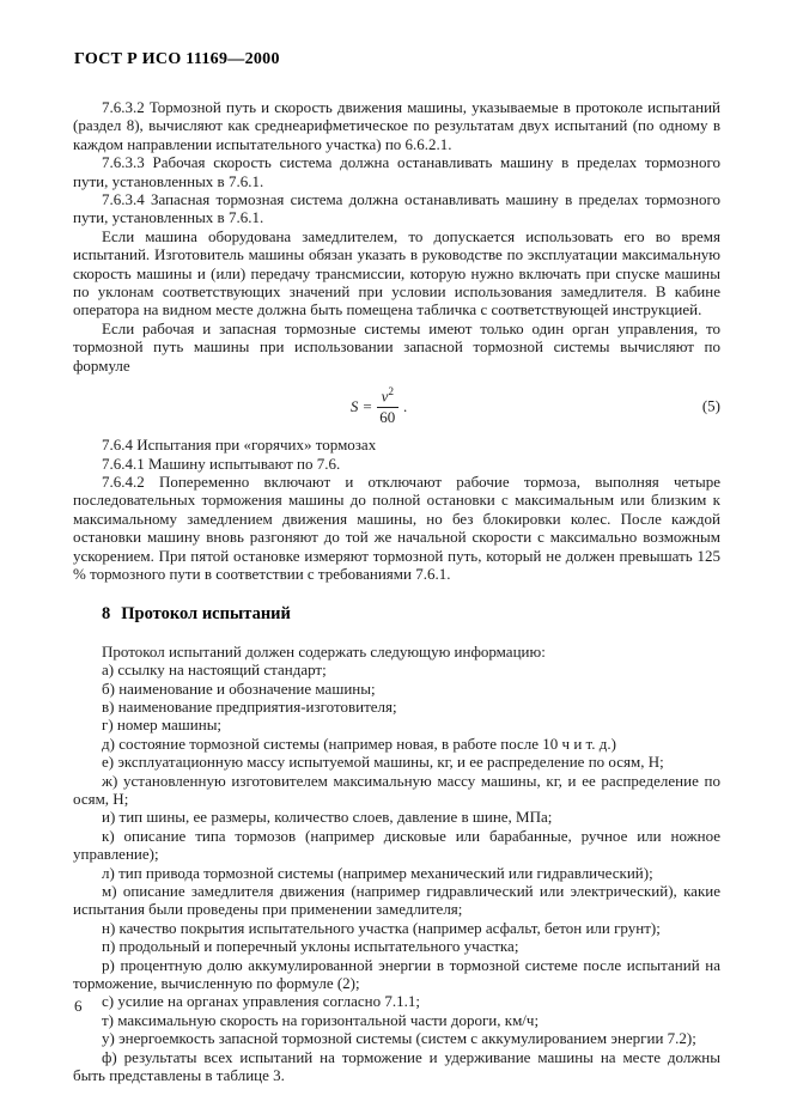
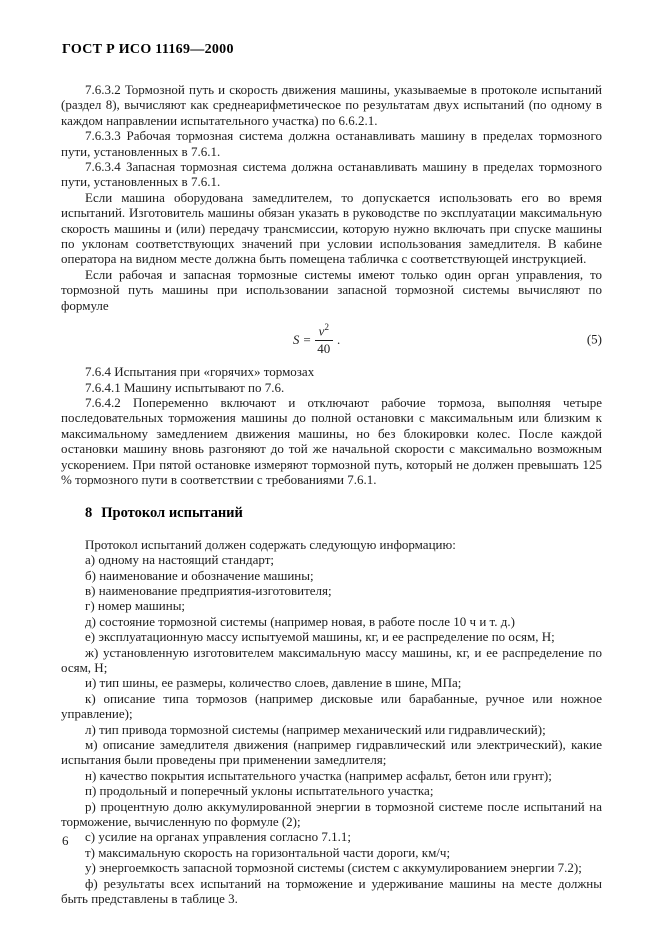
  ГОСТ Р ИСО 11169—2000
  7.6.3.2 Тормозной путь и скорость движения машины, указываемые в протоколе испытаний (раздел 8), вычисляют как среднеарифметическое по результатам двух испытаний (по одному в каждом направлении испытательного участка) по 6.6.2.1.
- 7.6.3.3 Рабочая скорость система должна останавливать машину в пределах тормозного пути, установленных в 7.6.1.
+ 7.6.3.3 Рабочая тормозная система должна останавливать машину в пределах тормозного пути, установленных в 7.6.1.
  7.6.3.4 Запасная тормозная система должна останавливать машину в пределах тормозного пути, установленных в 7.6.1.
  Если машина оборудована замедлителем, то допускается использовать его во время испытаний. Изготовитель машины обязан указать в руководстве по эксплуатации максимальную скорость машины и (или) передачу трансмиссии, которую нужно включать при спуске машины по уклонам соответствующих значений при условии использования замедлителя. В кабине оператора на видном месте должна быть помещена табличка с соответствующей инструкцией.
  Если рабочая и запасная тормозные системы имеют только один орган управления, то тормозной путь машины при использовании запасной тормозной системы вычисляют по формуле
  S
  =
  v2
- 60
+ 40
  .
  (5)
  7.6.4 Испытания при «горячих» тормозах
  7.6.4.1 Машину испытывают по 7.6.
  7.6.4.2 Попеременно включают и отключают рабочие тормоза, выполняя четыре последовательных торможения машины до полной остановки с максимальным или близким к максимальному замедлением движения машины, но без блокировки колес. После каждой остановки машину вновь разгоняют до той же начальной скорости с максимально возможным ускорением. При пятой остановке измеряют тормозной путь, который не должен превышать 125 % тормозного пути в соответствии с требованиями 7.6.1.
  8 Протокол испытаний
  Протокол испытаний должен содержать следующую информацию:
- а) ссылку на настоящий стандарт;
+ а) одному на настоящий стандарт;
  б) наименование и обозначение машины;
  в) наименование предприятия-изготовителя;
  г) номер машины;
  д) состояние тормозной системы (например новая, в работе после 10 ч и т. д.)
  е) эксплуатационную массу испытуемой машины, кг, и ее распределение по осям, Н;
  ж) установленную изготовителем максимальную массу машины, кг, и ее распределение по осям, Н;
  и) тип шины, ее размеры, количество слоев, давление в шине, МПа;
  к) описание типа тормозов (например дисковые или барабанные, ручное или ножное управление);
  л) тип привода тормозной системы (например механический или гидравлический);
  м) описание замедлителя движения (например гидравлический или электрический), какие испытания были проведены при применении замедлителя;
  н) качество покрытия испытательного участка (например асфальт, бетон или грунт);
  п) продольный и поперечный уклоны испытательного участка;
  р) процентную долю аккумулированной энергии в тормозной системе после испытаний на торможение, вычисленную по формуле (2);
  с) усилие на органах управления согласно 7.1.1;
  т) максимальную скорость на горизонтальной части дороги, км/ч;
  у) энергоемкость запасной тормозной системы (систем с аккумулированием энергии 7.2);
  ф) результаты всех испытаний на торможение и удерживание машины на месте должны быть представлены в таблице 3.
  6
